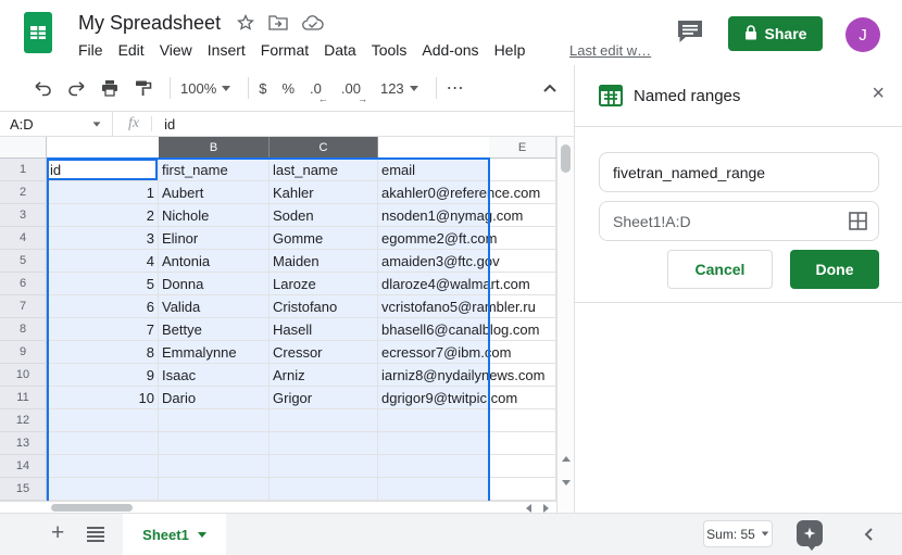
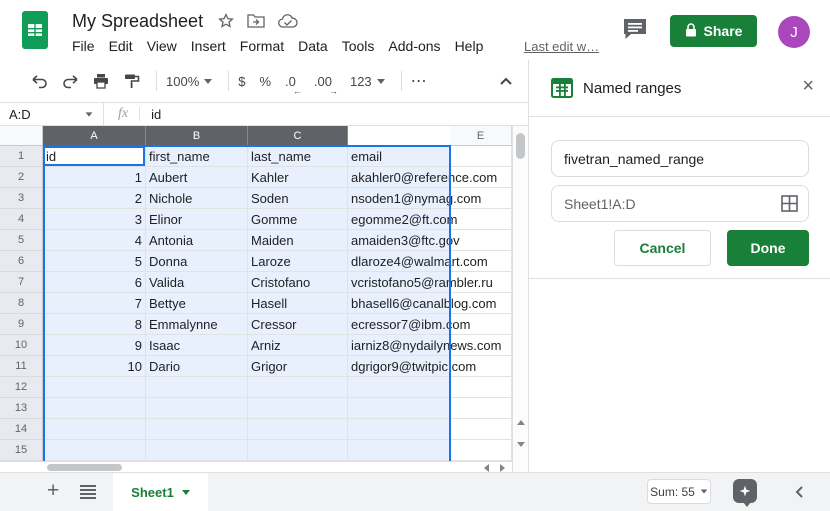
  My Spreadsheet
  File
  Edit
  View
  Insert
  Format
  Data
  Tools
  Add-ons
  Help
  Last edit w…
  Share
  J
  100%
  $
  %
  .0
  ←
  .00
  →
  123
  ⋯
  A:D
  fx
  id
+ A
  B
  C
  E
  1
  id
  first_name
  last_name
  email
  2
  1
  Aubert
  Kahler
  akahler0@reference.com
  3
  2
  Nichole
  Soden
  nsoden1@nyma.com
  4
  3
  Elinor
  Gomme
  egomme2@ft.com
  5
  4
  Antonia
  Maiden
  amaiden3@ftc.gv
  6
  5
  Donna
  Laroze
  dlaroze4@walmrt.com
  7
  6
  Valida
  Cristofano
  vcristofano5@rambler.ru
  8
  7
  Bettye
  Hasell
  bhasell6@canalblog.com
  9
  8
  Emmalynne
  Cressor
  ecressor7@ibm.om
  10
  9
  Isaac
  Arniz
  iarniz8@nydailynews.com
  11
  10
  Dario
  Grigor
  dgrigor9@twitpiccom
  12
  13
  14
  15
  Named ranges
  ×
  fivetran_named_range
  Sheet1!A:D
  Cancel
  Done
  +
  Sheet1
  Sum: 55
